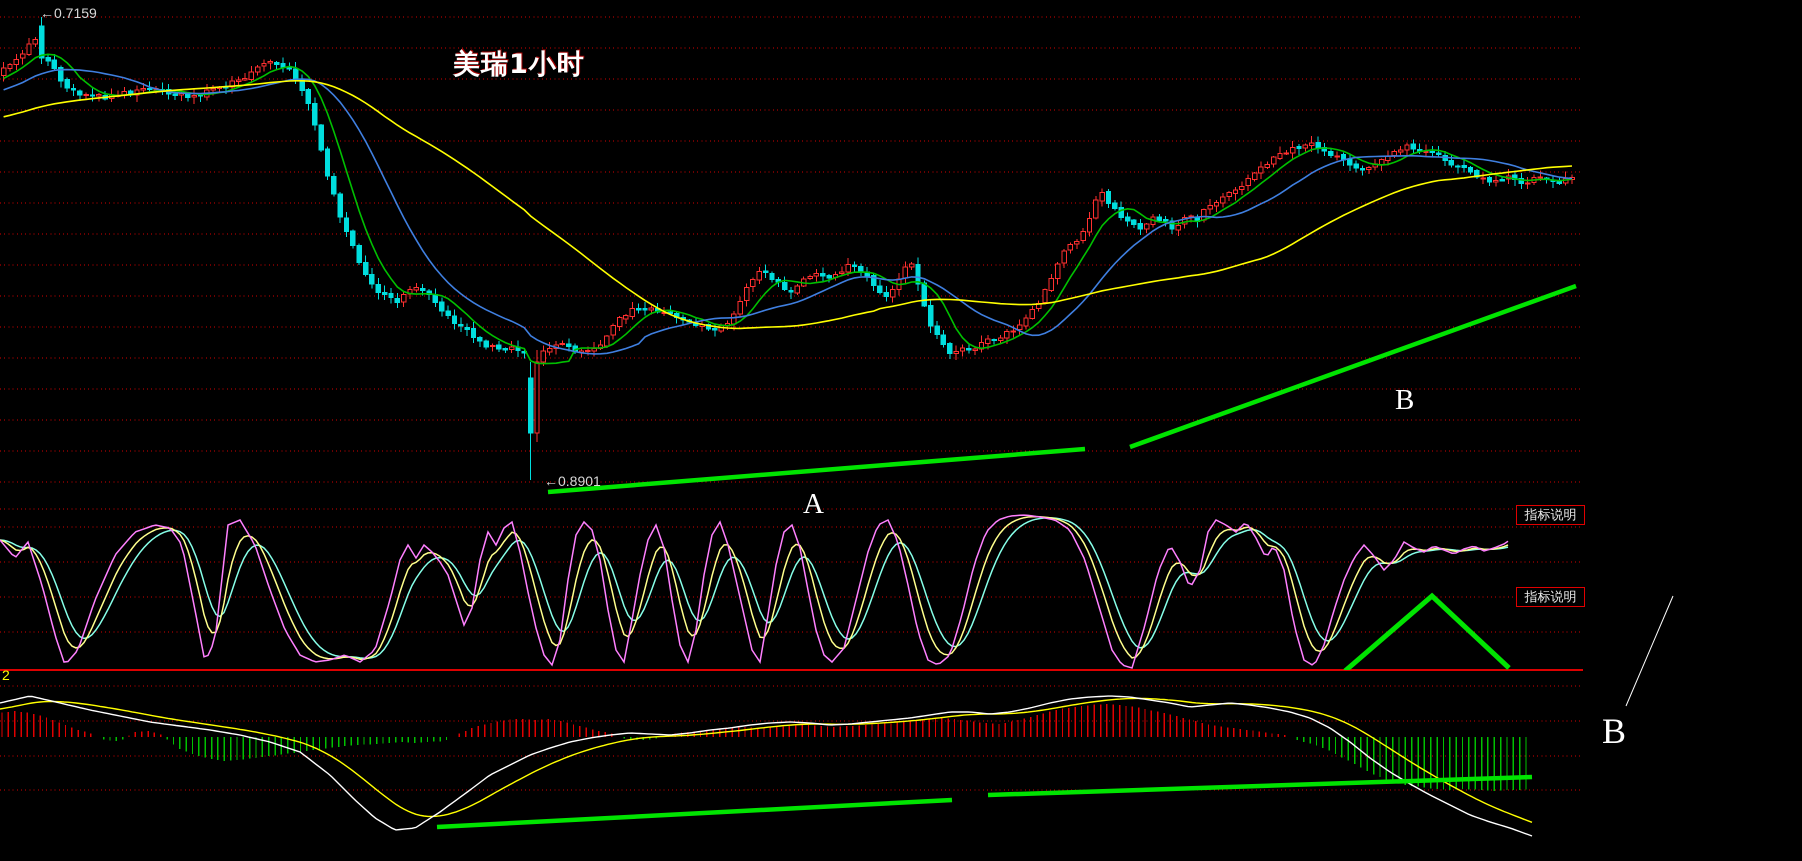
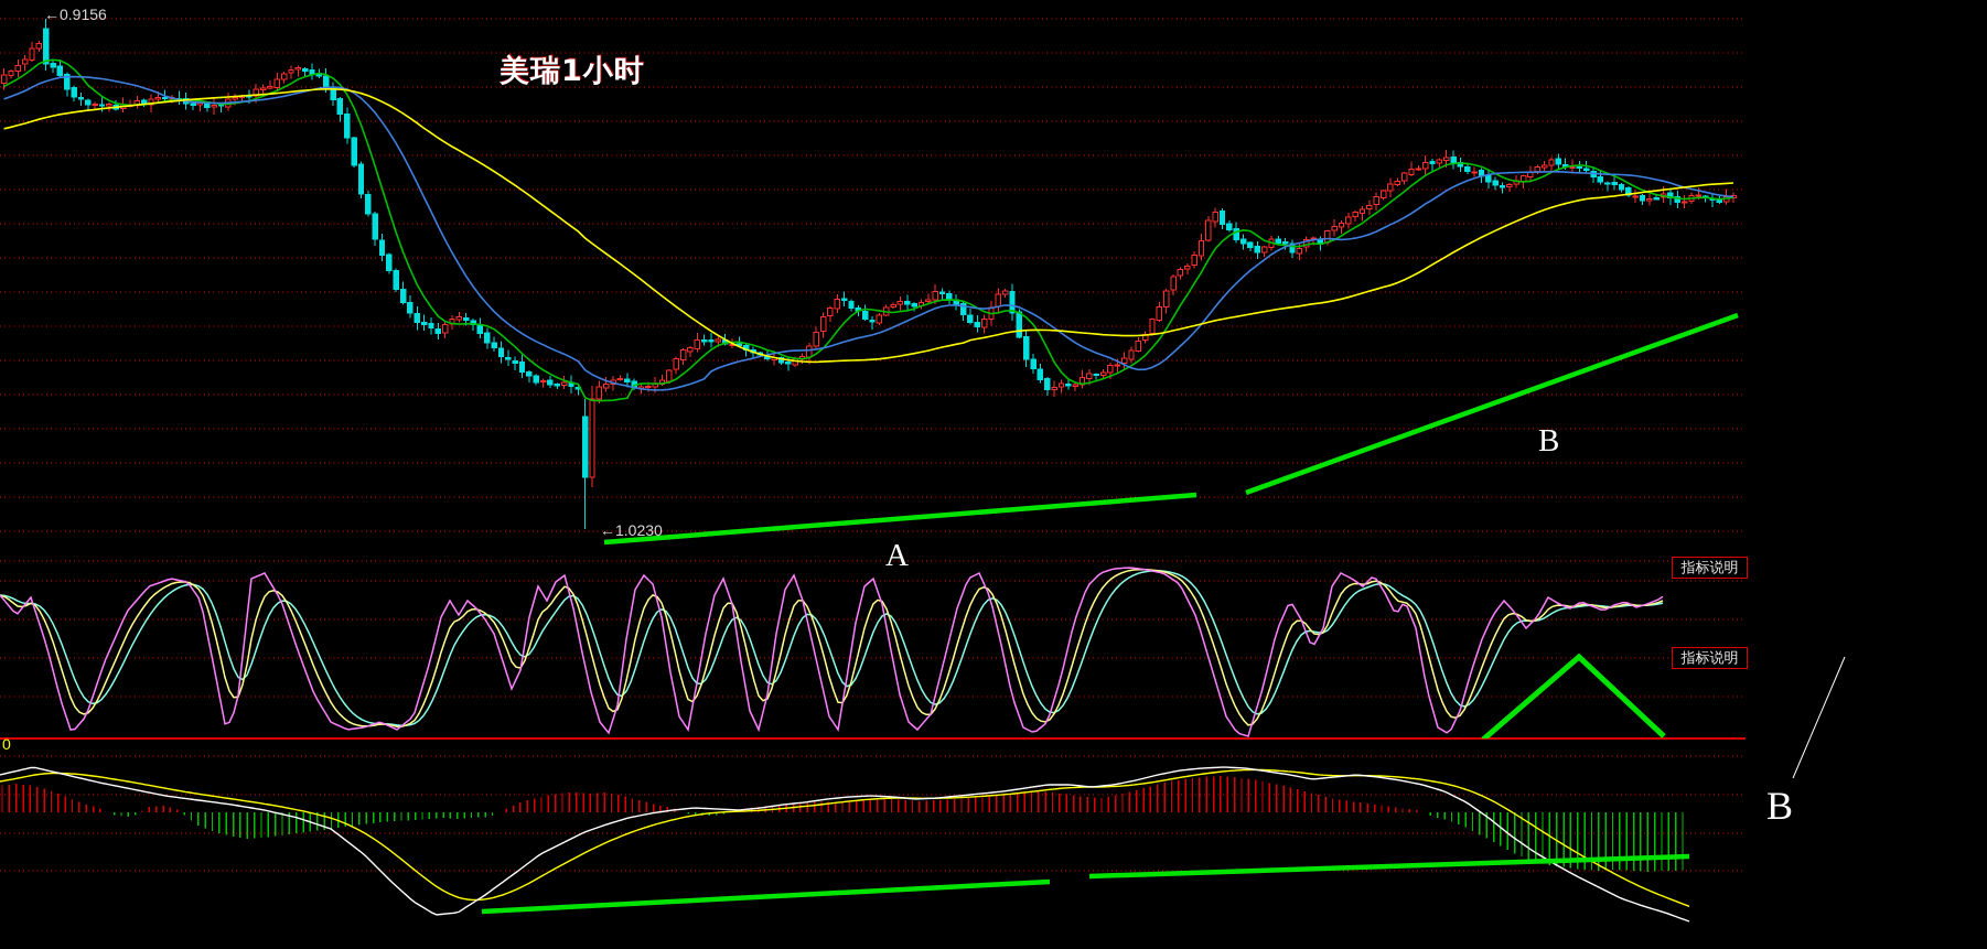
- ←0.7159
+ ←0.9156
  美瑞1小时
- ←0.8901
+ ←1.0230
  A
  B
  指标说明
  指标说明
- 2
+ 0
  B
